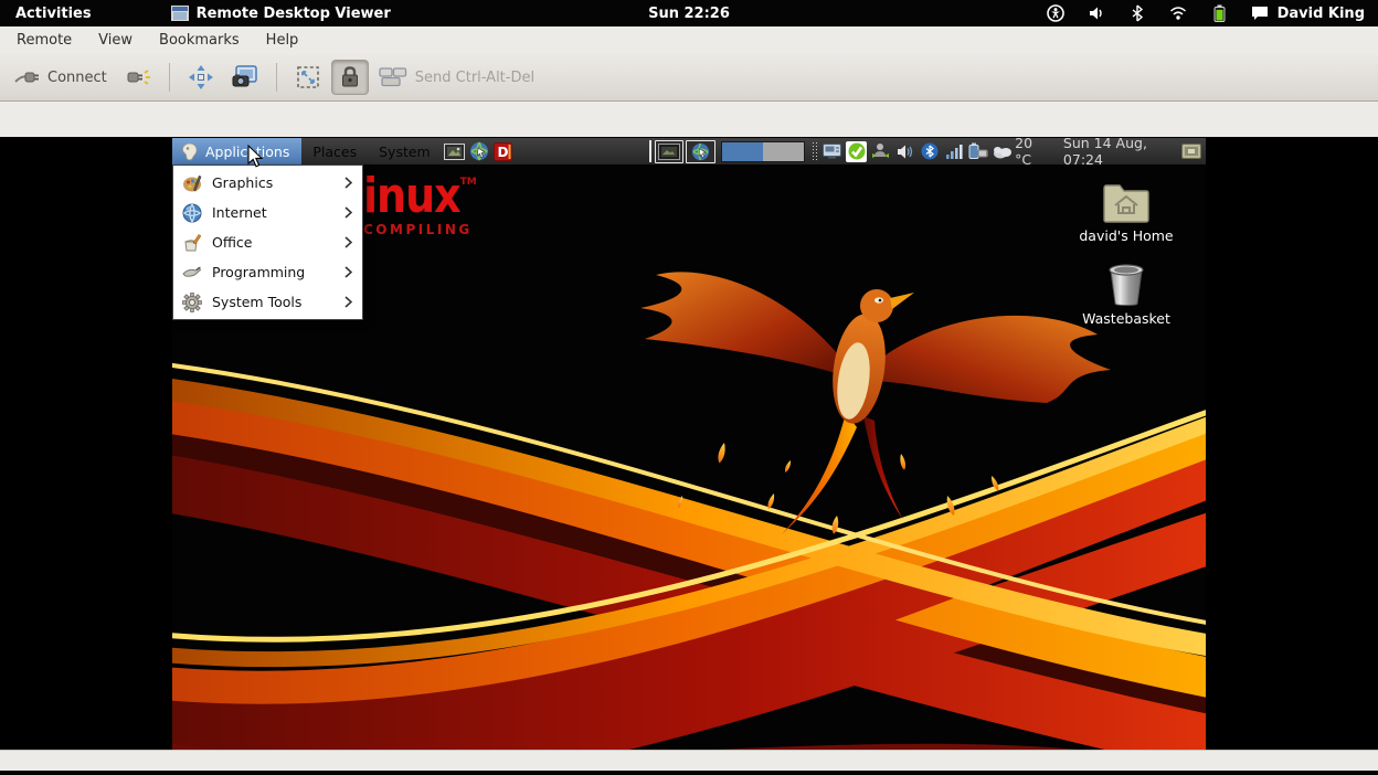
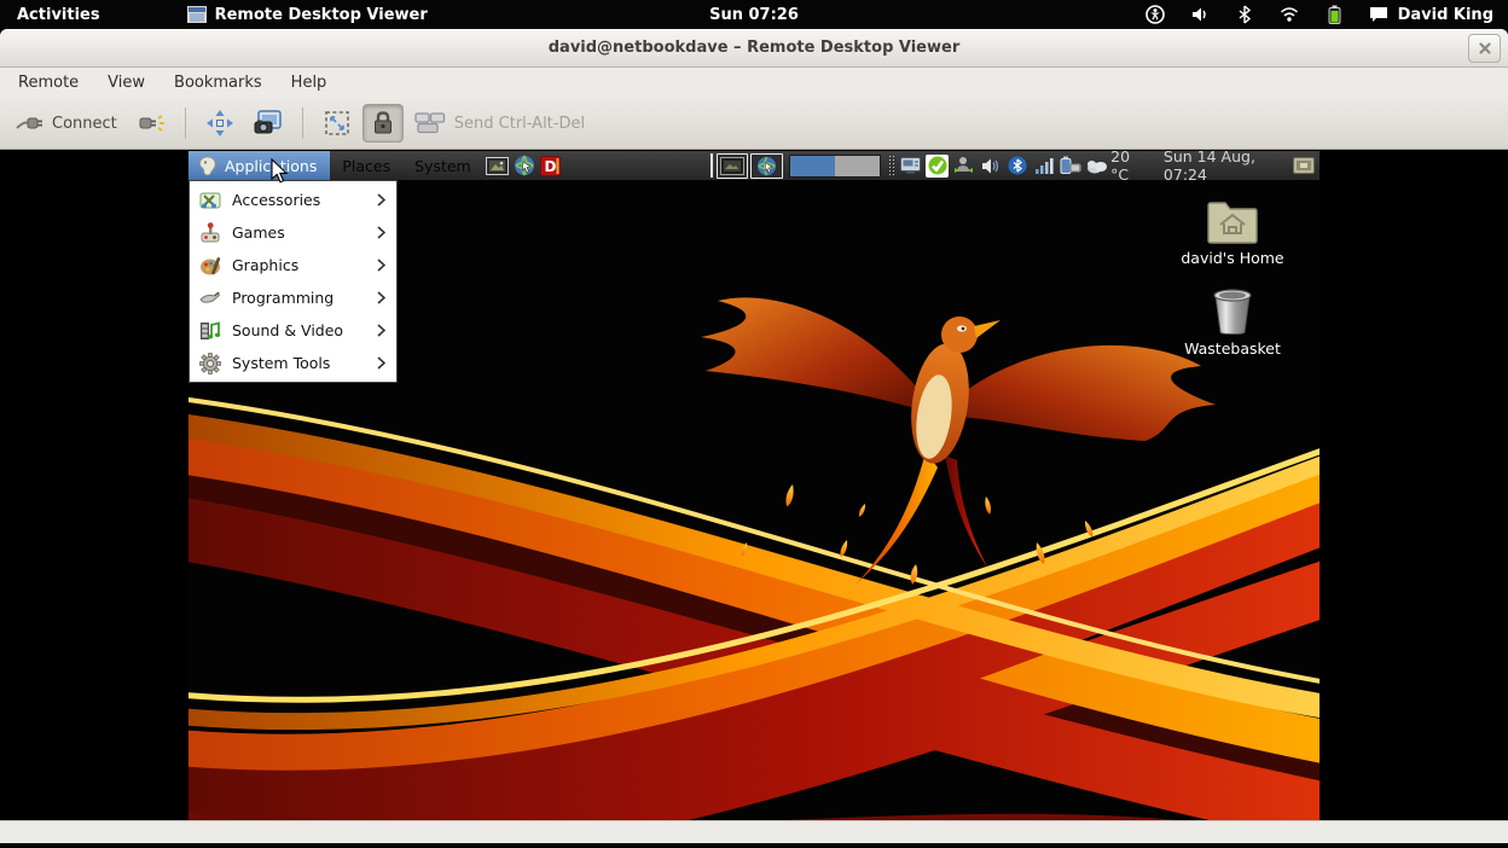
  Activities
  Remote Desktop Viewer
- Sun 22:26
+ Sun 07:26
  David King
+ david@netbookdave – Remote Desktop Viewer
  Remote
  View
  Bookmarks
  Help
  Connect
  Send Ctrl-Alt-Del
- inuxTM
- COMPILING
  david's Home
  Wastebasket
  Applictions
  Places
  System
  D
  20 °C
  Sun 14 Aug, 07:24
+ Accessories
+ Games
  Graphics
- Internet
- Office
  Programming
+ Sound & Video
  System Tools
